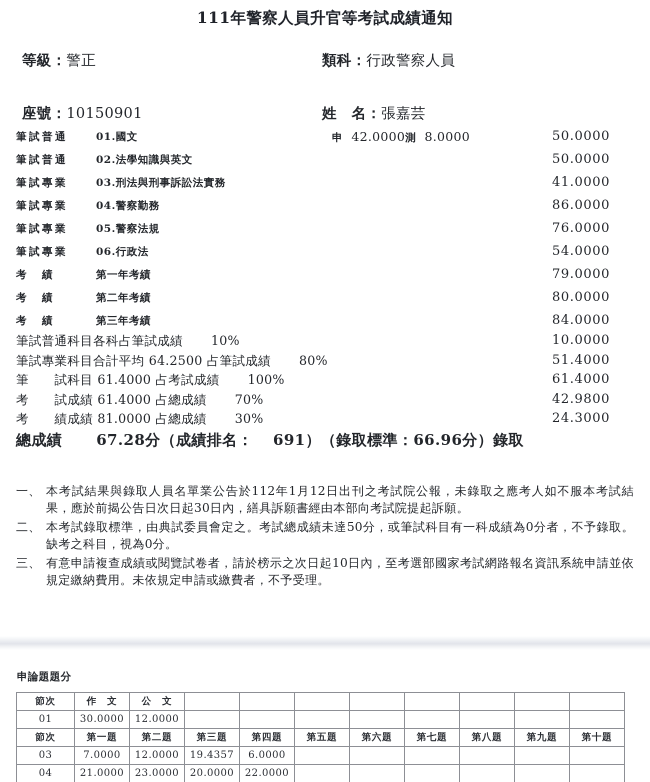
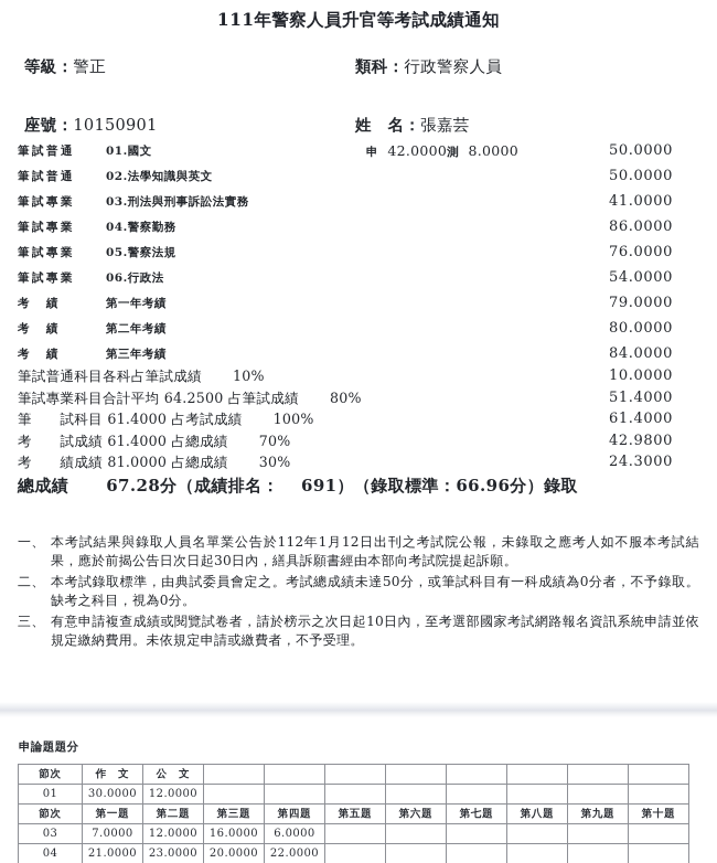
  111年警察人員升官等考試成績通知
  等級：警正
  類科：行政警察人員
  座號：10150901
  姓 名：張嘉芸
  筆試普通
  01.國文
  申 42.0000測 8.0000
  50.0000
  筆試普通
  02.法學知識與英文
  50.0000
  筆試專業
  03.刑法與刑事訴訟法實務
  41.0000
  筆試專業
  04.警察勤務
  86.0000
  筆試專業
  05.警察法規
  76.0000
  筆試專業
  06.行政法
  54.0000
  考 績
  第一年考績
  79.0000
  考 績
  第二年考績
  80.0000
  考 績
  第三年考績
  84.0000
  筆試普通科目各科占筆試成績 10%
  10.0000
  筆試專業科目合計平均 64.2500 占筆試成績 80%
  51.4000
  筆 試科目 61.4000 占考試成績 100%
  61.4000
  考 試成績 61.4000 占總成績 70%
  42.9800
  考 績成績 81.0000 占總成績 30%
  24.3000
  總成績 67.28分（成績排名： 691）（錄取標準：66.96分）錄取
  一、
  本考試結果與錄取人員名單業公告於112年1月12日出刊之考試院公報，未錄取之應考人如不服本考試結果，應於前揭公告日次日起30日內，繕具訴願書經由本部向考試院提起訴願。
  二、
  本考試錄取標準，由典試委員會定之。考試總成績未達50分，或筆試科目有一科成績為0分者，不予錄取。缺考之科目，視為0分。
  三、
  有意申請複查成績或閱覽試卷者，請於榜示之次日起10日內，至考選部國家考試網路報名資訊系統申請並依規定繳納費用。未依規定申請或繳費者，不予受理。
  申論題題分
  節次	作 文	公 文
  01	30.0000	12.0000
  節次	第一題	第二題	第三題	第四題	第五題	第六題	第七題	第八題	第九題	第十題
- 03	7.0000	12.0000	19.4357	6.0000
+ 03	7.0000	12.0000	16.0000	6.0000
  04	21.0000	23.0000	20.0000	22.0000
